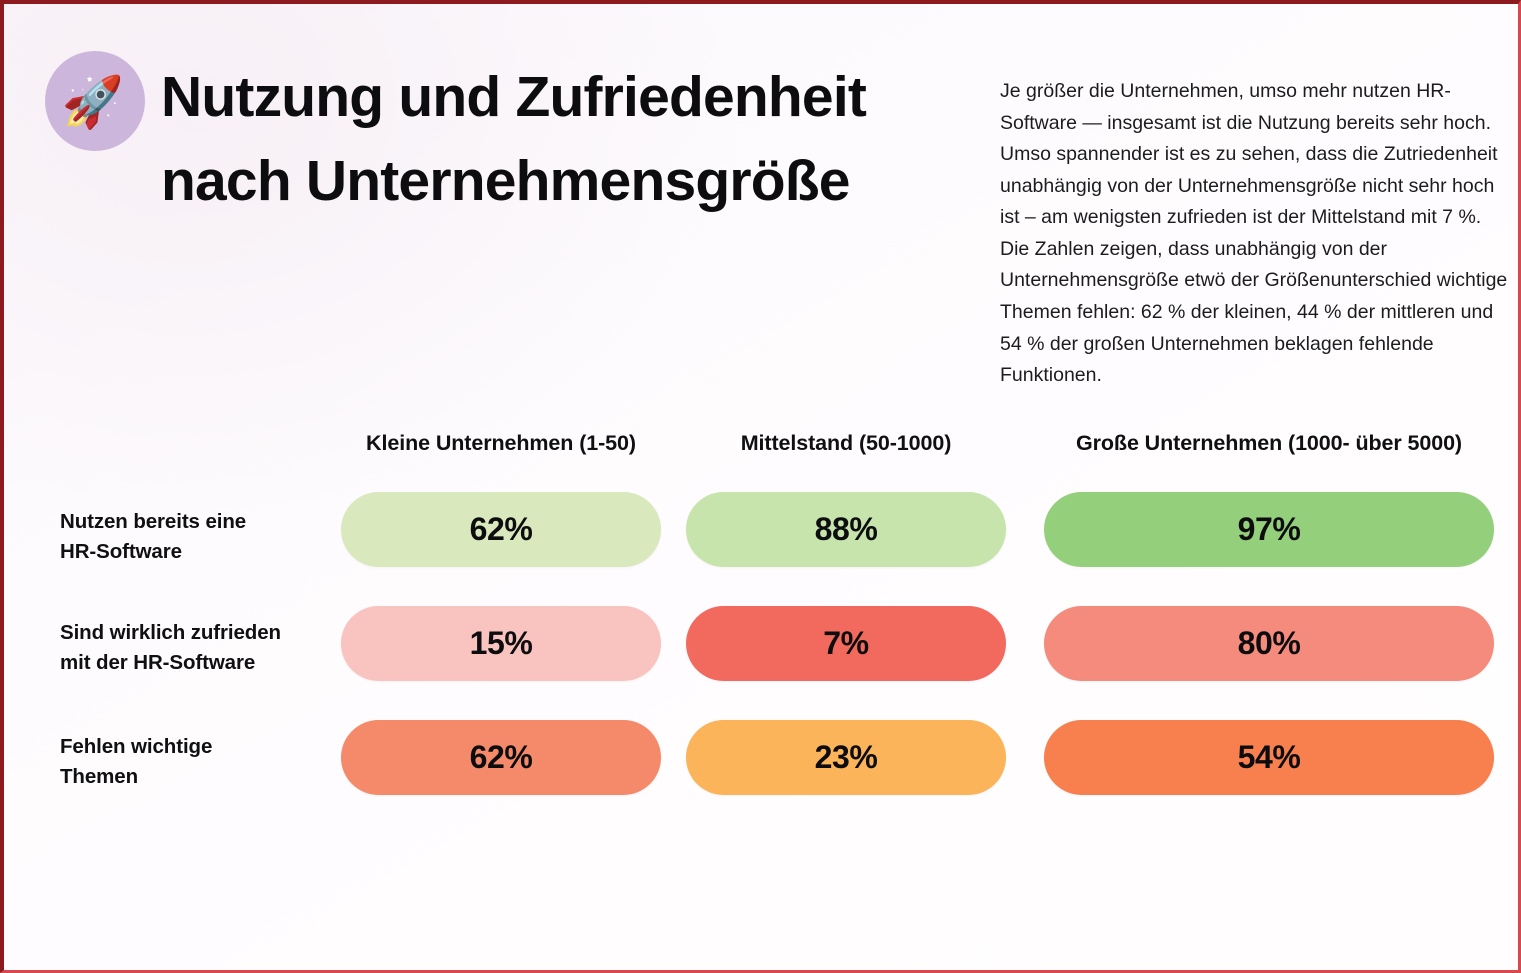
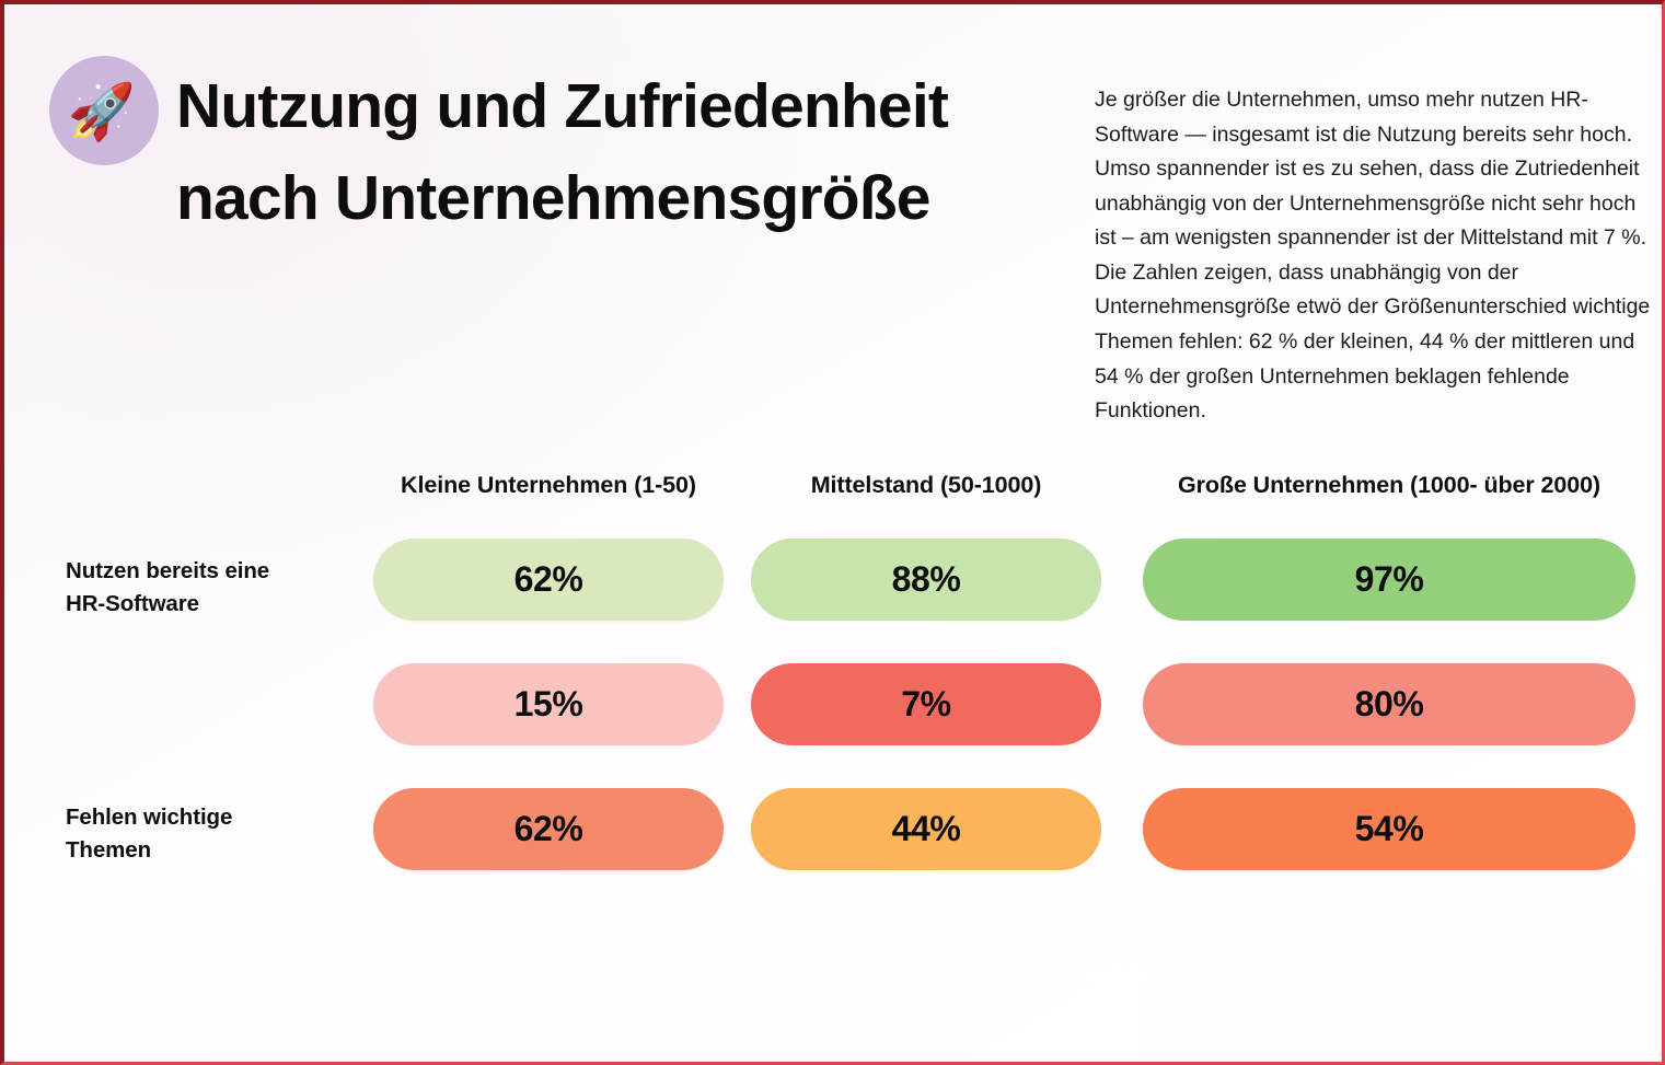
  🚀
  Nutzung und Zufriedenheit
  nach Unternehmensgröße
- Je größer die Unternehmen, umso mehr nutzen HR-Software — insgesamt ist die Nutzung bereits sehr hoch. Umso spannender ist es zu sehen, dass die Zutriedenheit unabhängig von der Unternehmensgröße nicht sehr hoch ist – am wenigsten zufrieden ist der Mittelstand mit 7 %. Die Zahlen zeigen, dass unabhängig von der Unternehmensgröße etwö der Größenunterschied wichtige Themen fehlen: 62 % der kleinen, 44 % der mittleren und 54 % der großen Unternehmen beklagen fehlende Funktionen.
+ Je größer die Unternehmen, umso mehr nutzen HR-Software — insgesamt ist die Nutzung bereits sehr hoch. Umso spannender ist es zu sehen, dass die Zutriedenheit unabhängig von der Unternehmensgröße nicht sehr hoch ist – am wenigsten spannender ist der Mittelstand mit 7 %. Die Zahlen zeigen, dass unabhängig von der Unternehmensgröße etwö der Größenunterschied wichtige Themen fehlen: 62 % der kleinen, 44 % der mittleren und 54 % der großen Unternehmen beklagen fehlende Funktionen.
  Kleine Unternehmen (1-50)
  Mittelstand (50-1000)
- Große Unternehmen (1000- über 5000)
+ Große Unternehmen (1000- über 2000)
  Nutzen bereits eine
  HR-Software
- Sind wirklich zufrieden
- mit der HR-Software
  Fehlen wichtige
  Themen
  62%
  88%
  97%
  15%
  7%
  80%
  62%
- 23%
+ 44%
  54%
